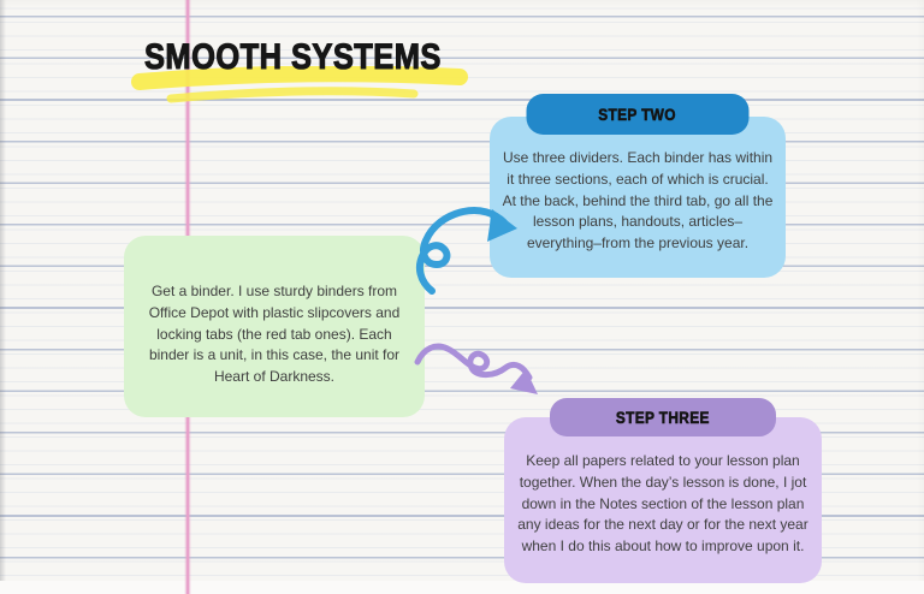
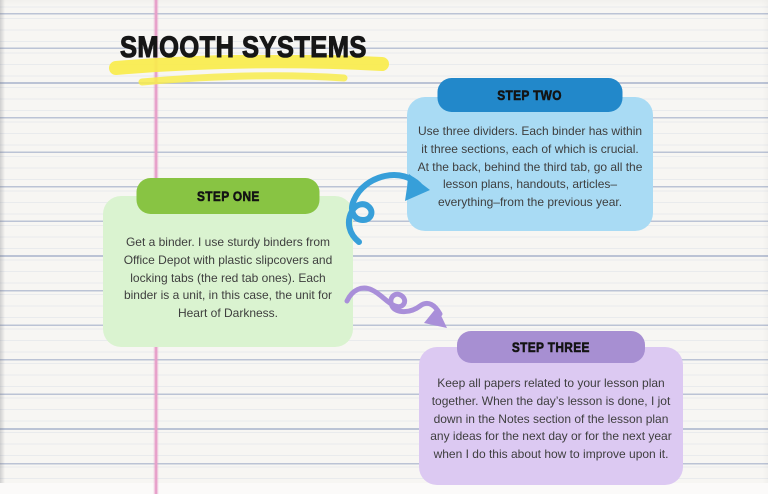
  SMOOTH SYSTEMS
+ STEP ONE
  Get a binder. I use sturdy binders from Office Depot with plastic slipcovers and locking tabs (the red tab ones). Each binder is a unit, in this case, the unit for Heart of Darkness.
  STEP TWO
  Use three dividers. Each binder has within it three sections, each of which is crucial. At the back, behind the third tab, go all the lesson plans, handouts, articles–everything–from the previous year.
  STEP THREE
  Keep all papers related to your lesson plan together. When the day’s lesson is done, I jot down in the Notes section of the lesson plan any ideas for the next day or for the next year when I do this about how to improve upon it.
